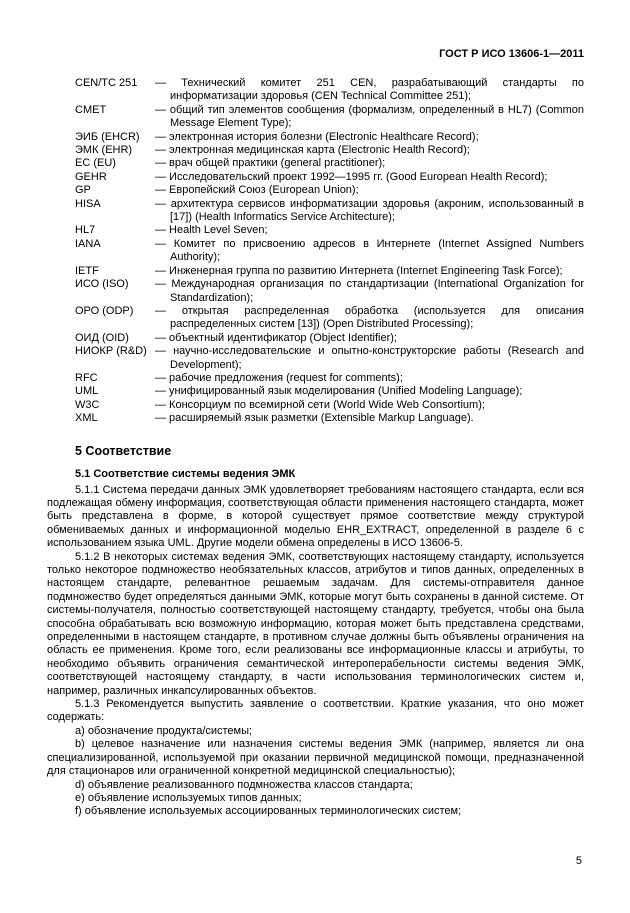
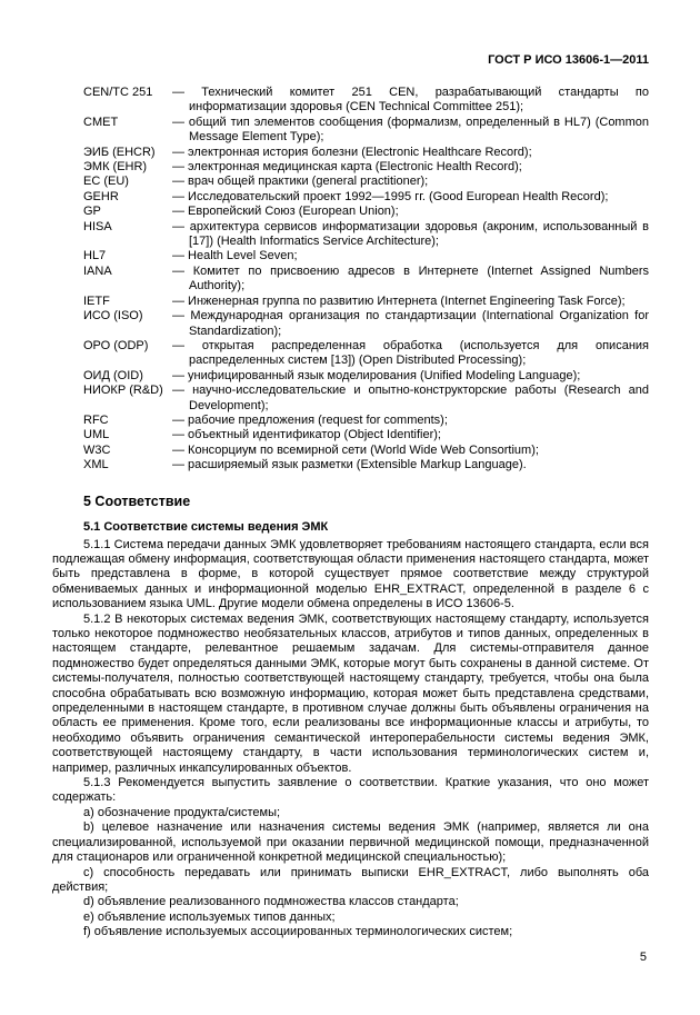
  ГОСТ Р ИСО 13606-1—2011
  CEN/TC 251
  — Технический комитет 251 CEN, разрабатывающий стандарты по информатизации здоровья (CEN Technical Committee 251);
  CMET
  — общий тип элементов сообщения (формализм, определенный в HL7) (Common Message Element Type);
  ЭИБ (EHCR)
  — электронная история болезни (Electronic Healthcare Record);
  ЭМК (EHR)
  — электронная медицинская карта (Electronic Health Record);
  ЕС (EU)
  — врач общей практики (general practitioner);
  GEHR
  — Исследовательский проект 1992—1995 гг. (Good European Health Record);
  GP
  — Европейский Союз (European Union);
  HISA
  — архитектура сервисов информатизации здоровья (акроним, использованный в [17]) (Health Informatics Service Architecture);
  HL7
  — Health Level Seven;
  IANA
  — Комитет по присвоению адресов в Интернете (Internet Assigned Numbers Authority);
  IETF
  — Инженерная группа по развитию Интернета (Internet Engineering Task Force);
  ИСО (ISO)
  — Международная организация по стандартизации (International Organization for Standardization);
  ОРО (ODP)
  — открытая распределенная обработка (используется для описания распределенных систем [13]) (Open Distributed Processing);
  ОИД (OID)
- — объектный идентификатор (Object Identifier);
+ — унифицированный язык моделирования (Unified Modeling Language);
  НИОКР (R&D)
  — научно-исследовательские и опытно-конструкторские работы (Research and Development);
  RFC
  — рабочие предложения (request for comments);
  UML
- — унифицированный язык моделирования (Unified Modeling Language);
+ — объектный идентификатор (Object Identifier);
  W3C
  — Консорциум по всемирной сети (World Wide Web Consortium);
  XML
  — расширяемый язык разметки (Extensible Markup Language).
  5 Соответствие
  5.1 Соответствие системы ведения ЭМК
  5.1.1 Система передачи данных ЭМК удовлетворяет требованиям настоящего стандарта, если вся подлежащая обмену информация, соответствующая области применения настоящего стандарта, может быть представлена в форме, в которой существует прямое соответствие между структурой обмениваемых данных и информационной моделью EHR_EXTRACT, определенной в разделе 6 с использованием языка UML. Другие модели обмена определены в ИСО 13606-5.
  5.1.2 В некоторых системах ведения ЭМК, соответствующих настоящему стандарту, используется только некоторое подмножество необязательных классов, атрибутов и типов данных, определенных в настоящем стандарте, релевантное решаемым задачам. Для системы-отправителя данное подмножество будет определяться данными ЭМК, которые могут быть сохранены в данной системе. От системы-получателя, полностью соответствующей настоящему стандарту, требуется, чтобы она была способна обрабатывать всю возможную информацию, которая может быть представлена средствами, определенными в настоящем стандарте, в противном случае должны быть объявлены ограничения на область ее применения. Кроме того, если реализованы все информационные классы и атрибуты, то необходимо объявить ограничения семантической интероперабельности системы ведения ЭМК, соответствующей настоящему стандарту, в части использования терминологических систем и, например, различных инкапсулированных объектов.
  5.1.3 Рекомендуется выпустить заявление о соответствии. Краткие указания, что оно может содержать:
  a) обозначение продукта/системы;
  b) целевое назначение или назначения системы ведения ЭМК (например, является ли она специализированной, используемой при оказании первичной медицинской помощи, предназначенной для стационаров или ограниченной конкретной медицинской специальностью);
+ c) способность передавать или принимать выписки EHR_EXTRACT, либо выполнять оба действия;
  d) объявление реализованного подмножества классов стандарта;
  e) объявление используемых типов данных;
  f) объявление используемых ассоциированных терминологических систем;
  5
